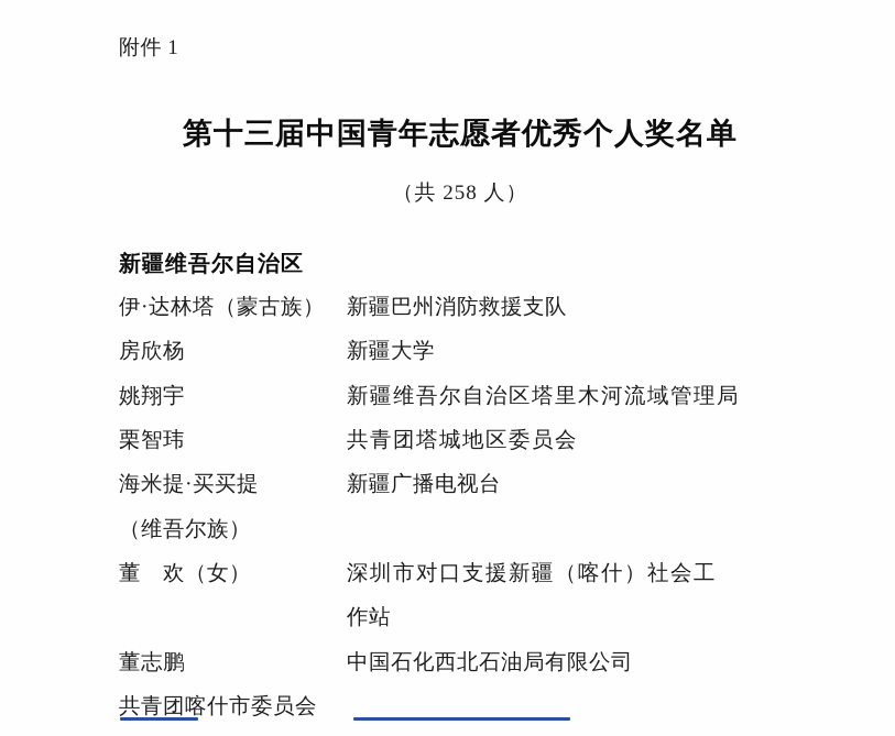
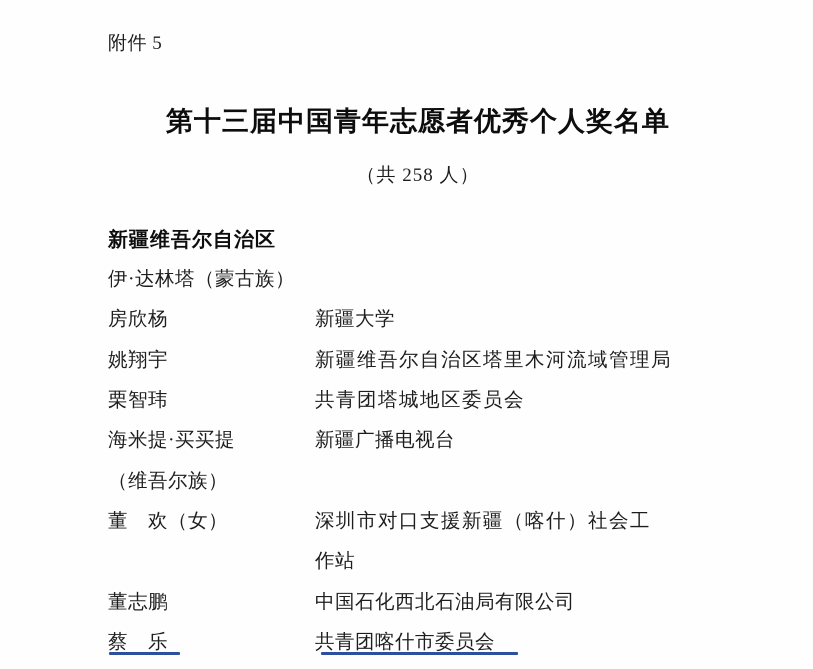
- 附件 1
+ 附件 5
  第十三届中国青年志愿者优秀个人奖名单
  （共 258 人）
  新疆维吾尔自治区
  伊·达林塔（蒙古族）
- 新疆巴州消防救援支队
  房欣杨
  新疆大学
  姚翔宇
  新疆维吾尔自治区塔里木河流域管理局
  栗智玮
  共青团塔城地区委员会
  海米提·买买提
  新疆广播电视台
  （维吾尔族）
  董 欢（女）
  深圳市对口支援新疆（喀什）社会工
  作站
  董志鹏
  中国石化西北石油局有限公司
+ 蔡 乐
  共青团喀什市委员会
